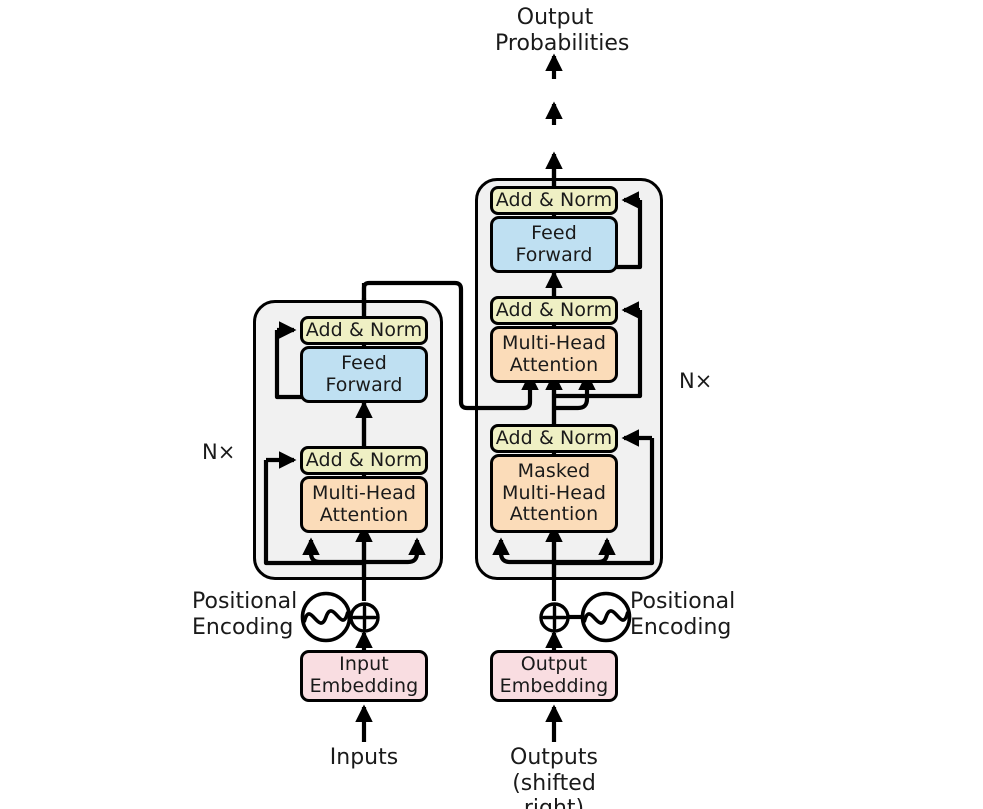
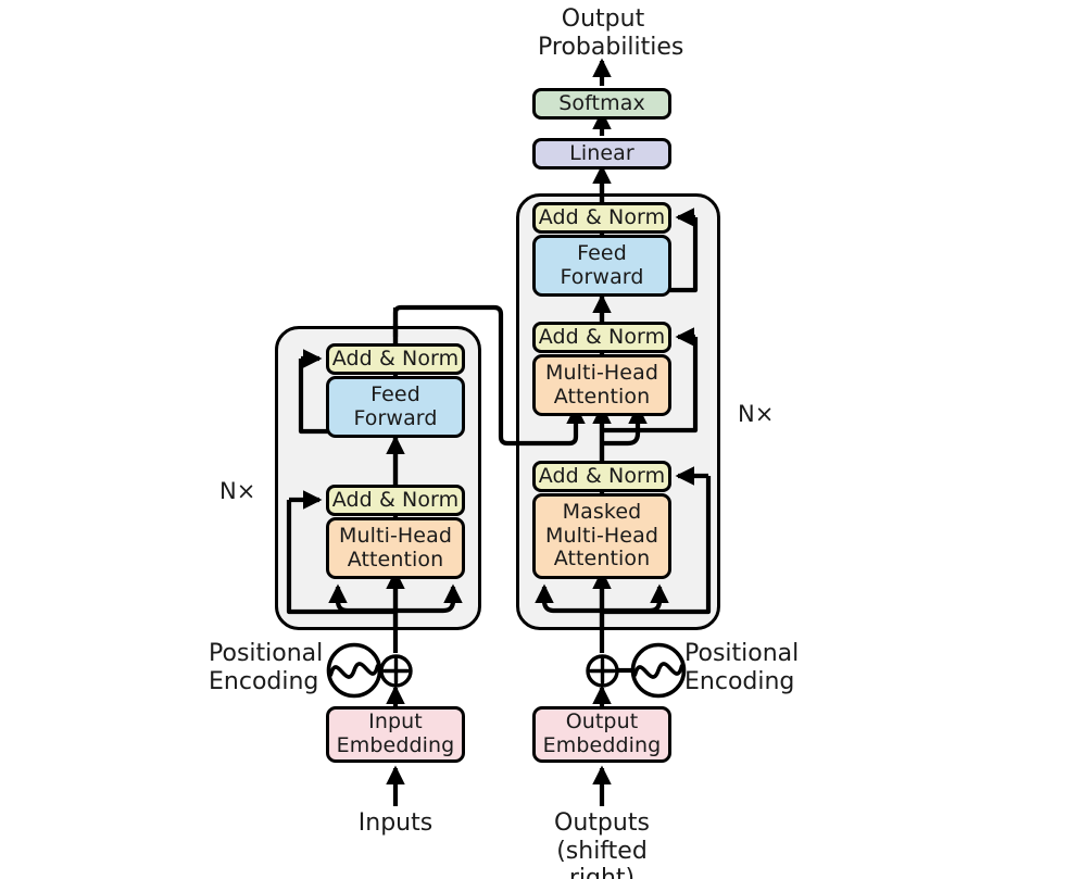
  Add & Norm
  Feed
  Forward
  Add & Norm
  Multi-Head
  Attention
  N×
  Add & Norm
  Feed
  Forward
  Add & Norm
  Multi-Head
  Attention
  Add & Norm
  Masked
  Multi-Head
  Attention
  N×
+ Linear
+ Softmax
  Output
  Probabilitie
  Input
  Embedding
  Output
  Embedding
  Inputs
  Outputs
  Positional
  Encoding
  Positional
  Encoding
